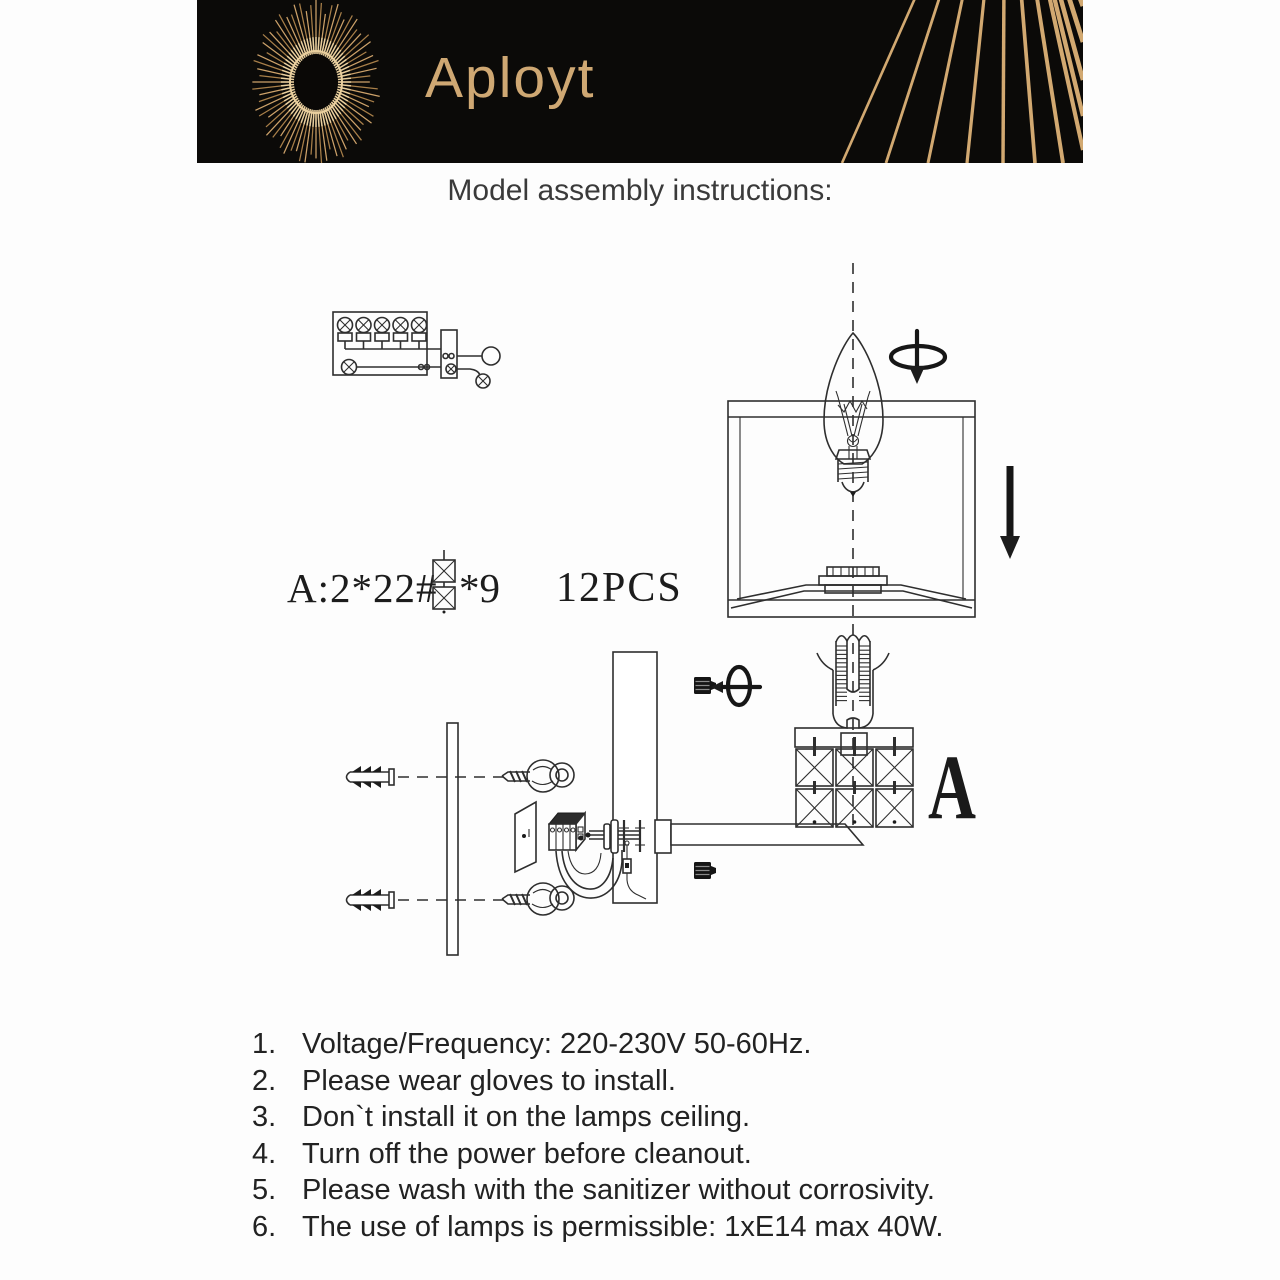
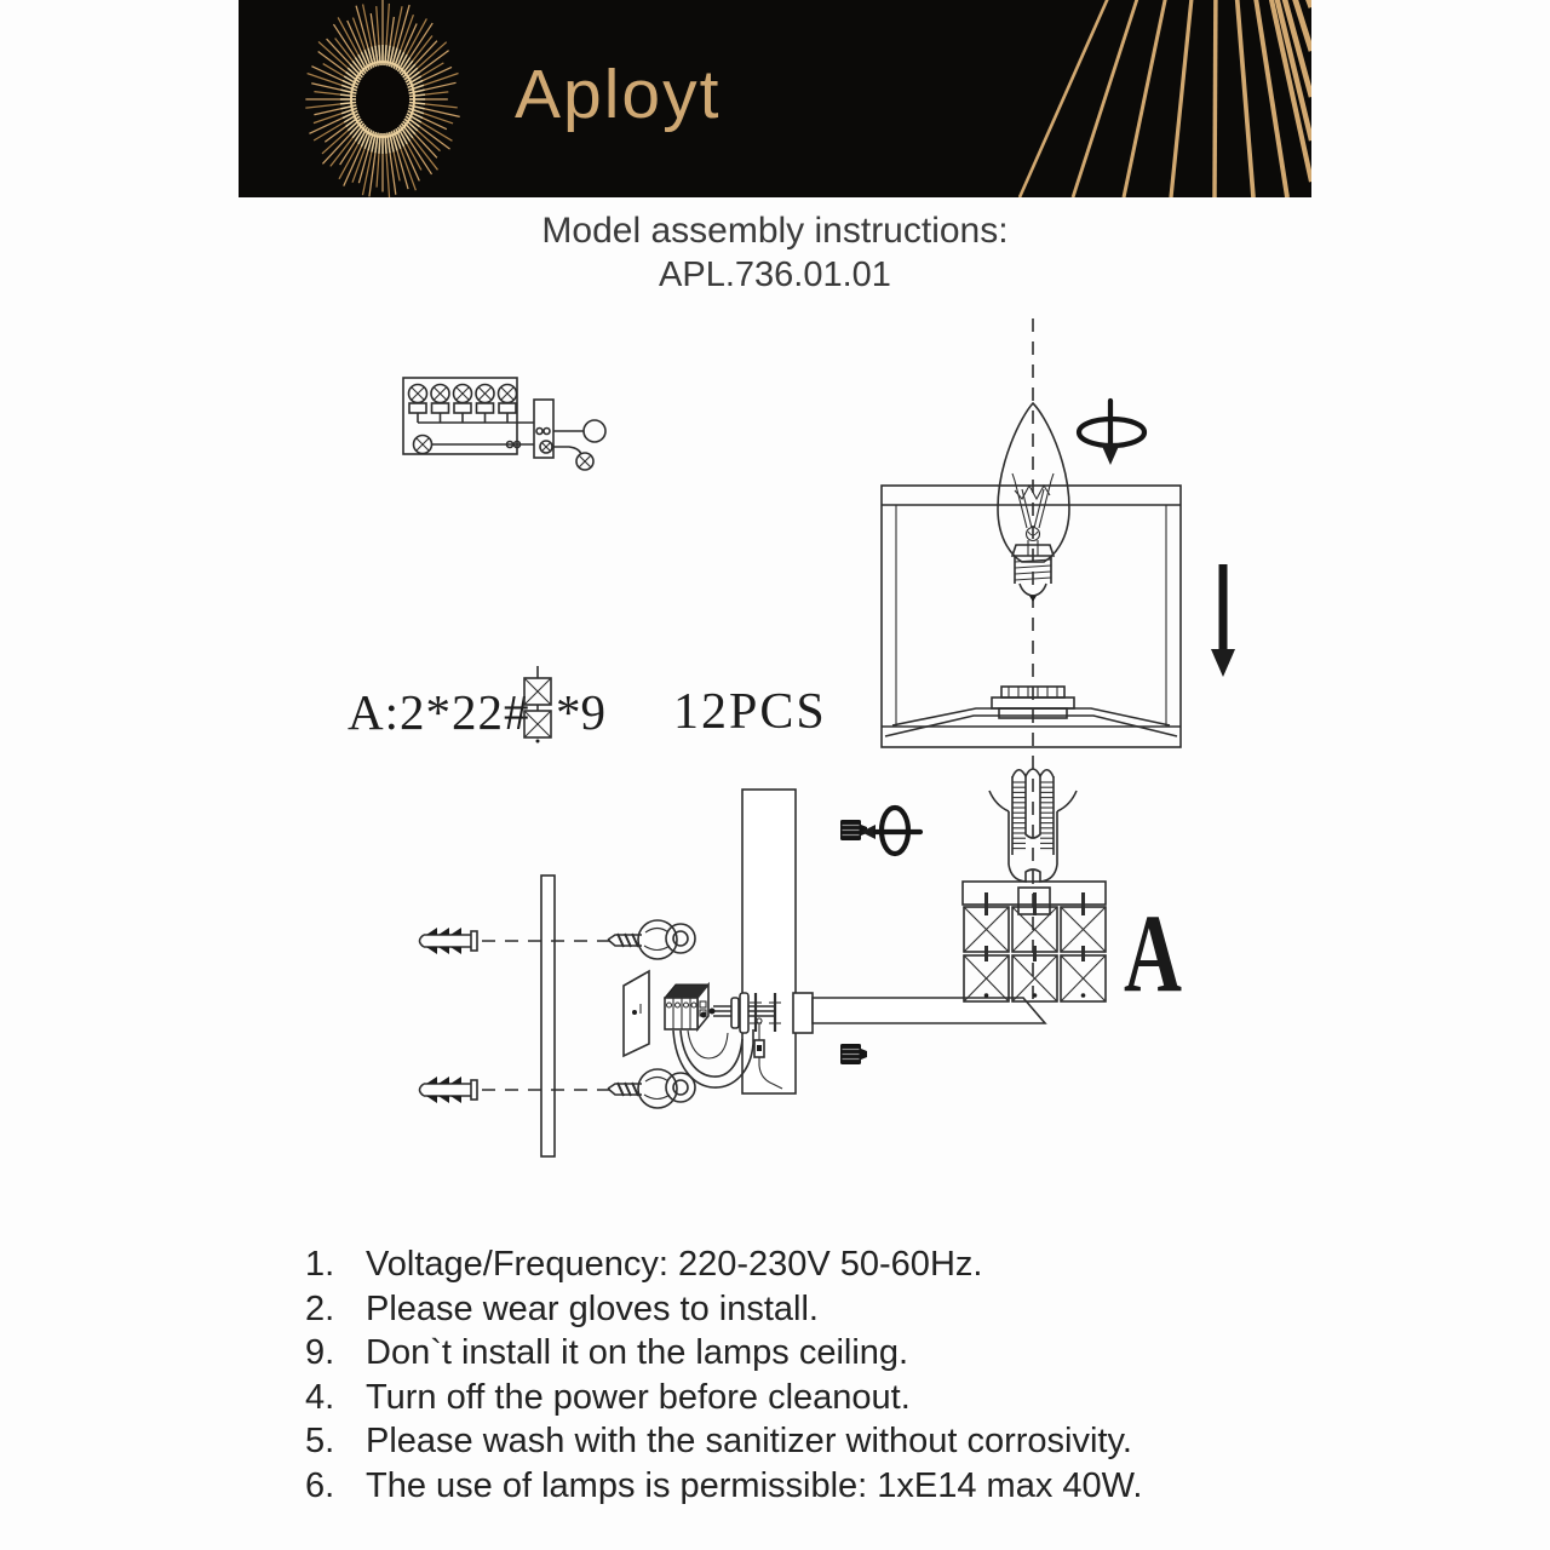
  Aployt
  Model assembly instructions:
+ APL.736.01.01
  A:2*22#
  *9
  12PCS
  A
  1.
  Voltage/Frequency: 220-230V 50-60Hz.
  2.
  Please wear gloves to install.
- 3.
+ 9.
  Don`t install it on the lamps ceiling.
  4.
  Turn off the power before cleanout.
  5.
  Please wash with the sanitizer without corrosivity.
  6.
  The use of lamps is permissible: 1xE14 max 40W.
